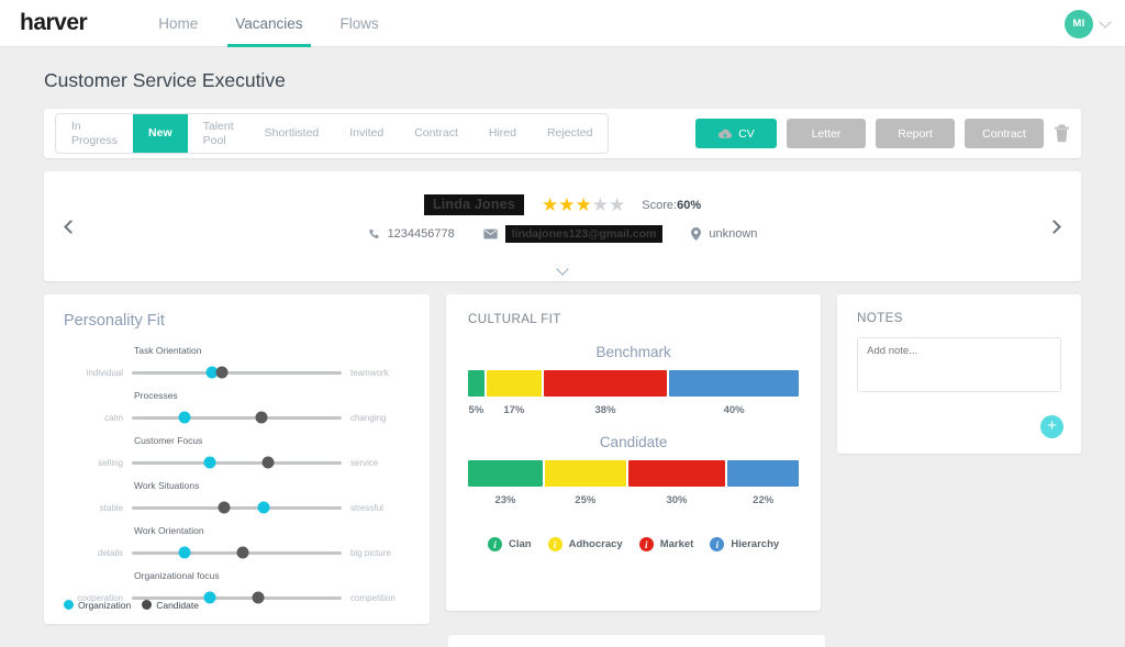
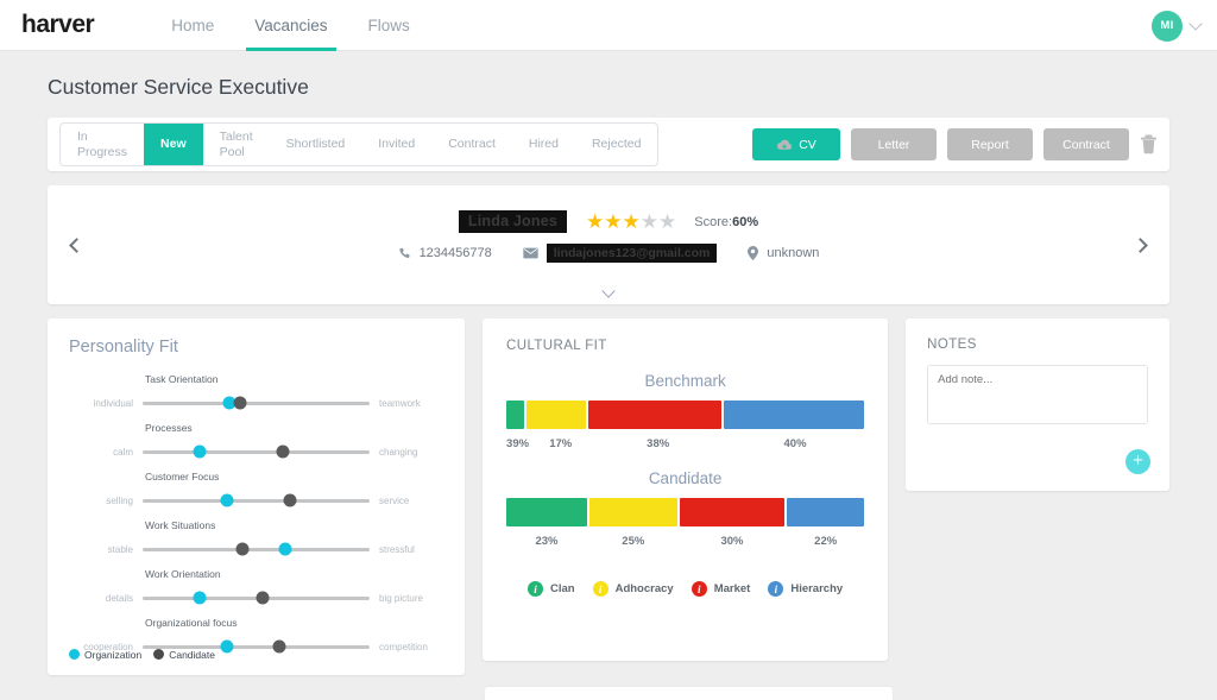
  harver
  Home
  Vacancies
  Flows
  MI
  Customer Service Executive
  In
  Progress
  New
  Talent
  Pool
  Shortlisted
  Invited
  Contract
  Hired
  Rejected
  CV
  Letter
  Report
  Contract
  Linda Jones
  ★
  ★
  ★
  ★
  ★
  Score:60%
  1234456778
  lindajones123@gmail.com
  unknown
  Personality Fit
  Task Orientation
  individual
  teamwork
  Processes
  calm
  changing
  Customer Focus
  selling
  service
  Work Situations
  stable
  stressful
  Work Orientation
  details
  big picture
  Organizational focus
  cooperation
  competition
  Organization
  Candidate
  CULTURAL FIT
  Benchmark
- 5%
+ 39%
  17%
  38%
  40%
  Candidate
  23%
  25%
  30%
  22%
  i
  Clan
  i
  Adhocracy
  i
  Market
  i
  Hierarchy
  NOTES
  Add note...
  +
